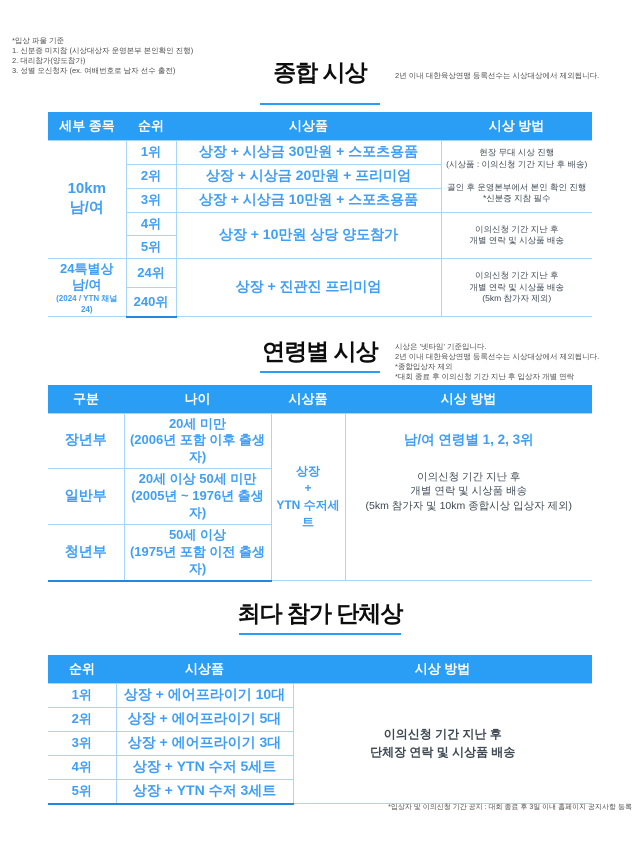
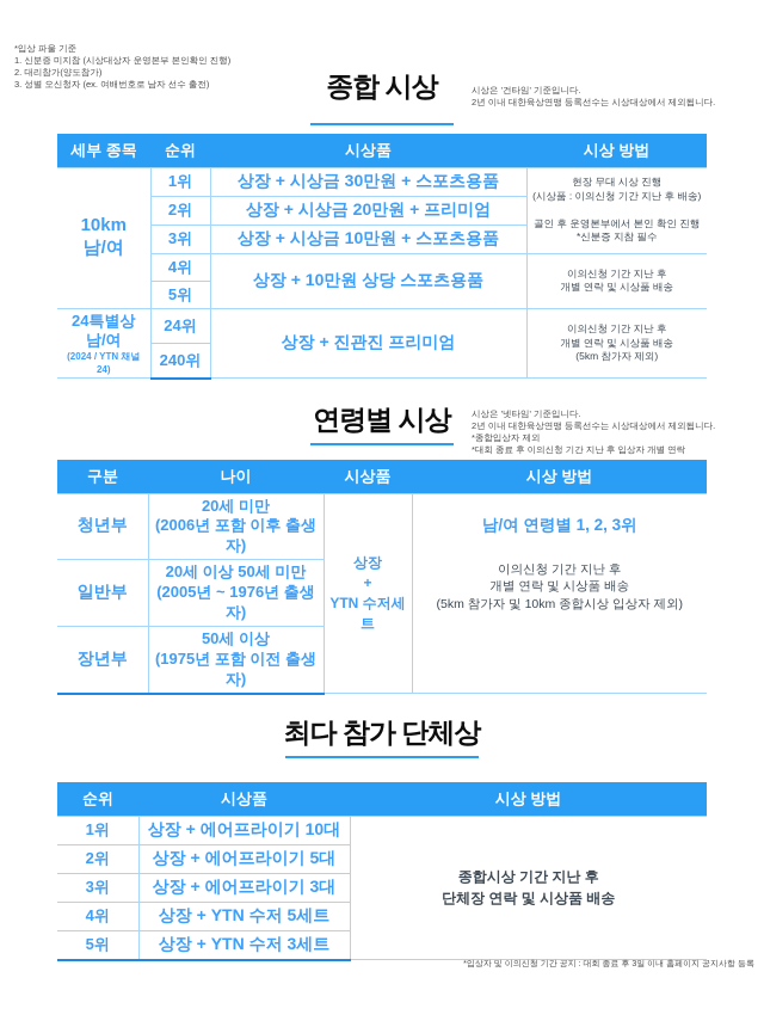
  *입상 파울 기준
  1. 신분증 미지참 (시상대상자 운영본부 본인확인 진행)
  2. 대리참가(양도참가)
  3. 성별 오신청자 (ex. 여배번호로 남자 선수 출전)
  종합 시상
+ 시상은 '건타임' 기준입니다.
  2년 이내 대한육상연맹 등록선수는 시상대상에서 제외됩니다.
  세부 종목	순위	시상품	시상 방법
  10km 남/여	1위	상장 + 시상금 30만원 + 스포츠용품	현장 무대 시상 진행 (시상품 : 이의신청 기간 지난 후 배송) 골인 후 운영본부에서 본인 확인 진행 *신분증 지참 필수
  2위	상장 + 시상금 20만원 + 프리미엄
  3위	상장 + 시상금 10만원 + 스포츠용품
- 4위	상장 + 10만원 상당 양도참가	이의신청 기간 지난 후 개별 연락 및 시상품 배송
+ 4위	상장 + 10만원 상당 스포츠용품	이의신청 기간 지난 후 개별 연락 및 시상품 배송
  5위
  24특별상 남/여 (2024 / YTN 채널 24)	24위	상장 + 진관진 프리미엄	이의신청 기간 지난 후 개별 연락 및 시상품 배송 (5km 참가자 제외)
  240위
  연령별 시상
  시상은 '넷타임' 기준입니다.
  2년 이내 대한육상연맹 등록선수는 시상대상에서 제외됩니다.
  *종합입상자 제외
  *대회 종료 후 이의신청 기간 지난 후 입상자 개별 연락
  구분	나이	시상품	시상 방법
- 장년부	20세 미만 (2006년 포함 이후 출생자)	상장 + YTN 수저세트	남/여 연령별 1, 2, 3위 이의신청 기간 지난 후 개별 연락 및 시상품 배송 (5km 참가자 및 10km 종합시상 입상자 제외)
+ 청년부	20세 미만 (2006년 포함 이후 출생자)	상장 + YTN 수저세트	남/여 연령별 1, 2, 3위 이의신청 기간 지난 후 개별 연락 및 시상품 배송 (5km 참가자 및 10km 종합시상 입상자 제외)
  일반부	20세 이상 50세 미만 (2005년 ~ 1976년 출생자)
- 청년부	50세 이상 (1975년 포함 이전 출생자)
+ 장년부	50세 이상 (1975년 포함 이전 출생자)
  최다 참가 단체상
  순위	시상품	시상 방법
- 1위	상장 + 에어프라이기 10대	이의신청 기간 지난 후 단체장 연락 및 시상품 배송
+ 1위	상장 + 에어프라이기 10대	종합시상 기간 지난 후 단체장 연락 및 시상품 배송
  2위	상장 + 에어프라이기 5대
  3위	상장 + 에어프라이기 3대
  4위	상장 + YTN 수저 5세트
  5위	상장 + YTN 수저 3세트
